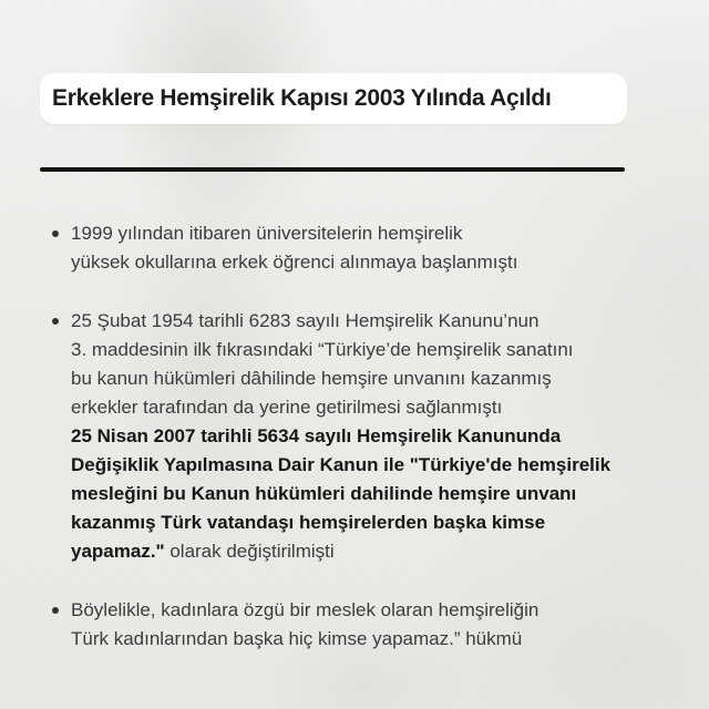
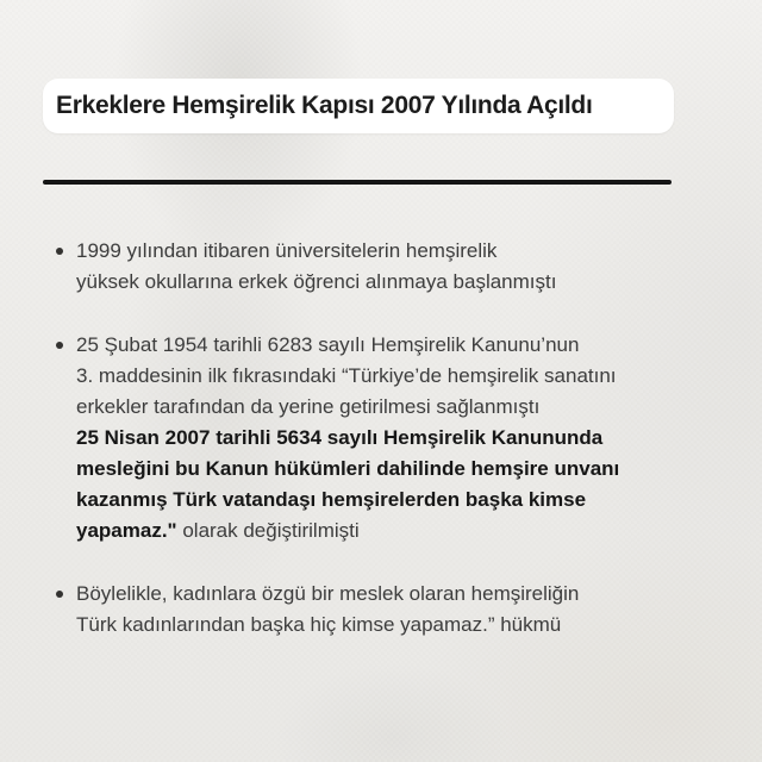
- Erkeklere Hemşirelik Kapısı 2003 Yılında Açıldı
+ Erkeklere Hemşirelik Kapısı 2007 Yılında Açıldı
  1999 yılından itibaren üniversitelerin hemşirelik
  yüksek okullarına erkek öğrenci alınmaya başlanmıştı
  25 Şubat 1954 tarihli 6283 sayılı Hemşirelik Kanunu’nun
  3. maddesinin ilk fıkrasındaki “Türkiye’de hemşirelik sanatını
- bu kanun hükümleri dâhilinde hemşire unvanını kazanmış
  erkekler tarafından da yerine getirilmesi sağlanmıştı
  25 Nisan 2007 tarihli 5634 sayılı Hemşirelik Kanununda
- Değişiklik Yapılmasına Dair Kanun ile "Türkiye'de hemşirelik
  mesleğini bu Kanun hükümleri dahilinde hemşire unvanı
  kazanmış Türk vatandaşı hemşirelerden başka kimse
  yapamaz." olarak değiştirilmişti
  Böylelikle, kadınlara özgü bir meslek olaran hemşireliğin
  Türk kadınlarından başka hiç kimse yapamaz.” hükmü
